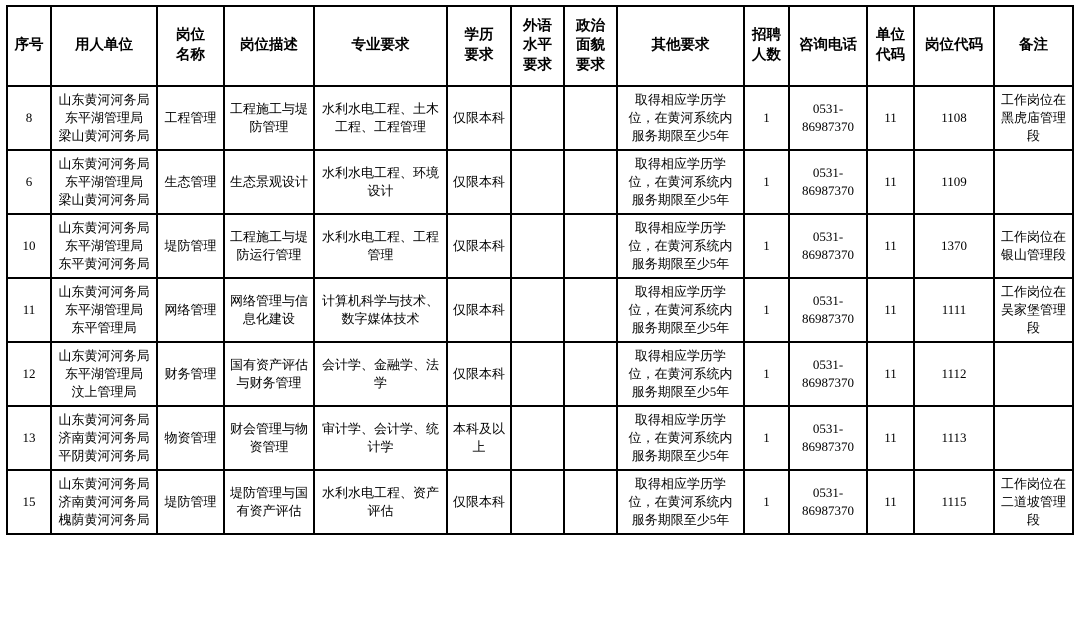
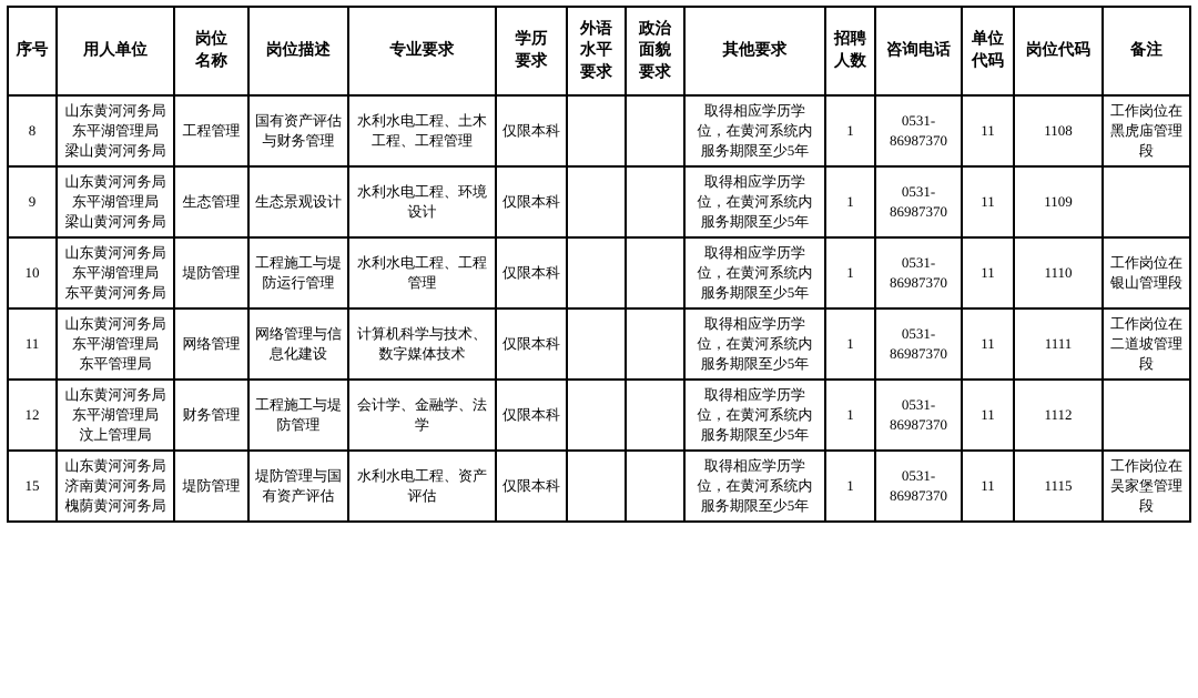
  序号	用人单位	岗位 名称	岗位描述	专业要求	学历 要求	外语 水平 要求	政治 面貌 要求	其他要求	招聘 人数	咨询电话	单位 代码	岗位代码	备注
- 8	山东黄河河务局 东平湖管理局 梁山黄河河务局	工程管理	工程施工与堤 防管理	水利水电工程、土木 工程、工程管理	仅限本科			取得相应学历学 位，在黄河系统内 服务期限至少5年	1	0531- 86987370	11	1108	工作岗位在 黑虎庙管理 段
+ 8	山东黄河河务局 东平湖管理局 梁山黄河河务局	工程管理	国有资产评估 与财务管理	水利水电工程、土木 工程、工程管理	仅限本科			取得相应学历学 位，在黄河系统内 服务期限至少5年	1	0531- 86987370	11	1108	工作岗位在 黑虎庙管理 段
- 6	山东黄河河务局 东平湖管理局 梁山黄河河务局	生态管理	生态景观设计	水利水电工程、环境 设计	仅限本科			取得相应学历学 位，在黄河系统内 服务期限至少5年	1	0531- 86987370	11	1109
+ 9	山东黄河河务局 东平湖管理局 梁山黄河河务局	生态管理	生态景观设计	水利水电工程、环境 设计	仅限本科			取得相应学历学 位，在黄河系统内 服务期限至少5年	1	0531- 86987370	11	1109
- 10	山东黄河河务局 东平湖管理局 东平黄河河务局	堤防管理	工程施工与堤 防运行管理	水利水电工程、工程 管理	仅限本科			取得相应学历学 位，在黄河系统内 服务期限至少5年	1	0531- 86987370	11	1370	工作岗位在 银山管理段
+ 10	山东黄河河务局 东平湖管理局 东平黄河河务局	堤防管理	工程施工与堤 防运行管理	水利水电工程、工程 管理	仅限本科			取得相应学历学 位，在黄河系统内 服务期限至少5年	1	0531- 86987370	11	1110	工作岗位在 银山管理段
- 11	山东黄河河务局 东平湖管理局 东平管理局	网络管理	网络管理与信 息化建设	计算机科学与技术、 数字媒体技术	仅限本科			取得相应学历学 位，在黄河系统内 服务期限至少5年	1	0531- 86987370	11	1111	工作岗位在 吴家堡管理 段
+ 11	山东黄河河务局 东平湖管理局 东平管理局	网络管理	网络管理与信 息化建设	计算机科学与技术、 数字媒体技术	仅限本科			取得相应学历学 位，在黄河系统内 服务期限至少5年	1	0531- 86987370	11	1111	工作岗位在 二道坡管理 段
- 12	山东黄河河务局 东平湖管理局 汶上管理局	财务管理	国有资产评估 与财务管理	会计学、金融学、法 学	仅限本科			取得相应学历学 位，在黄河系统内 服务期限至少5年	1	0531- 86987370	11	1112
+ 12	山东黄河河务局 东平湖管理局 汶上管理局	财务管理	工程施工与堤 防管理	会计学、金融学、法 学	仅限本科			取得相应学历学 位，在黄河系统内 服务期限至少5年	1	0531- 86987370	11	1112
- 13	山东黄河河务局 济南黄河河务局 平阴黄河河务局	物资管理	财会管理与物 资管理	审计学、会计学、统 计学	本科及以 上			取得相应学历学 位，在黄河系统内 服务期限至少5年	1	0531- 86987370	11	1113
- 15	山东黄河河务局 济南黄河河务局 槐荫黄河河务局	堤防管理	堤防管理与国 有资产评估	水利水电工程、资产 评估	仅限本科			取得相应学历学 位，在黄河系统内 服务期限至少5年	1	0531- 86987370	11	1115	工作岗位在 二道坡管理 段
+ 15	山东黄河河务局 济南黄河河务局 槐荫黄河河务局	堤防管理	堤防管理与国 有资产评估	水利水电工程、资产 评估	仅限本科			取得相应学历学 位，在黄河系统内 服务期限至少5年	1	0531- 86987370	11	1115	工作岗位在 吴家堡管理 段
